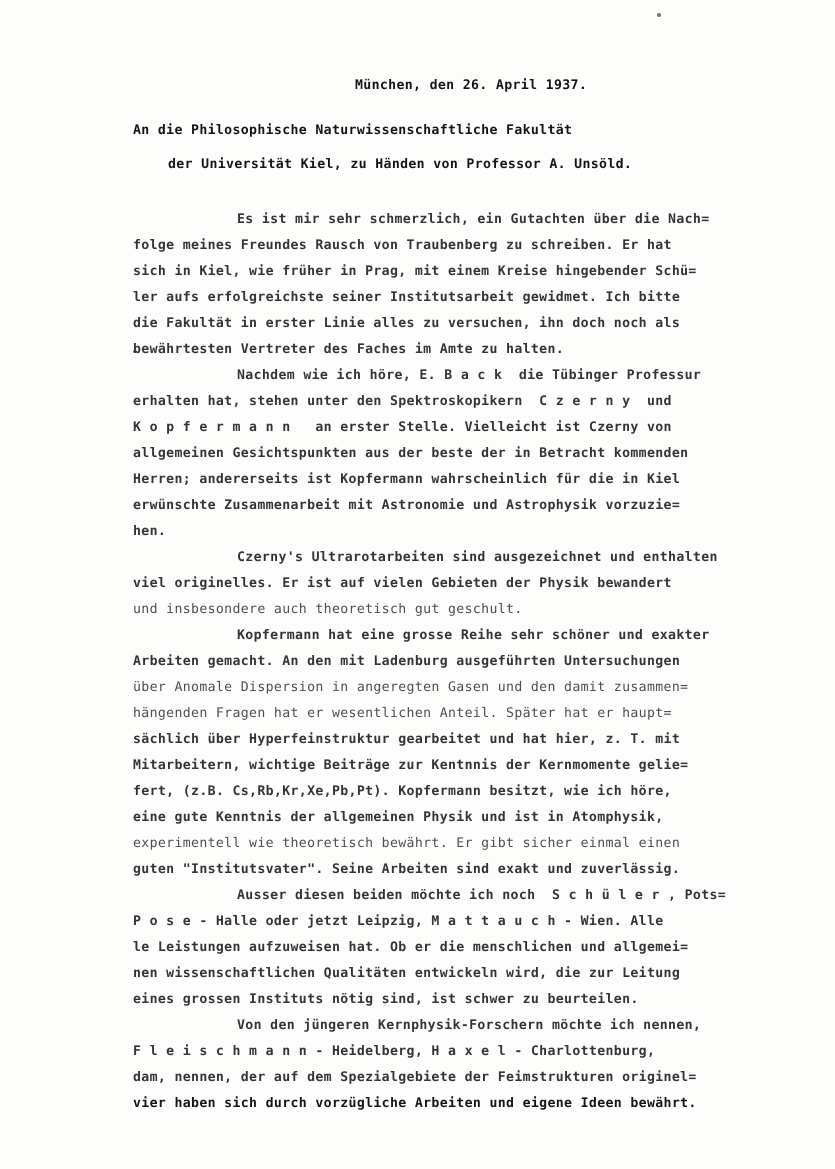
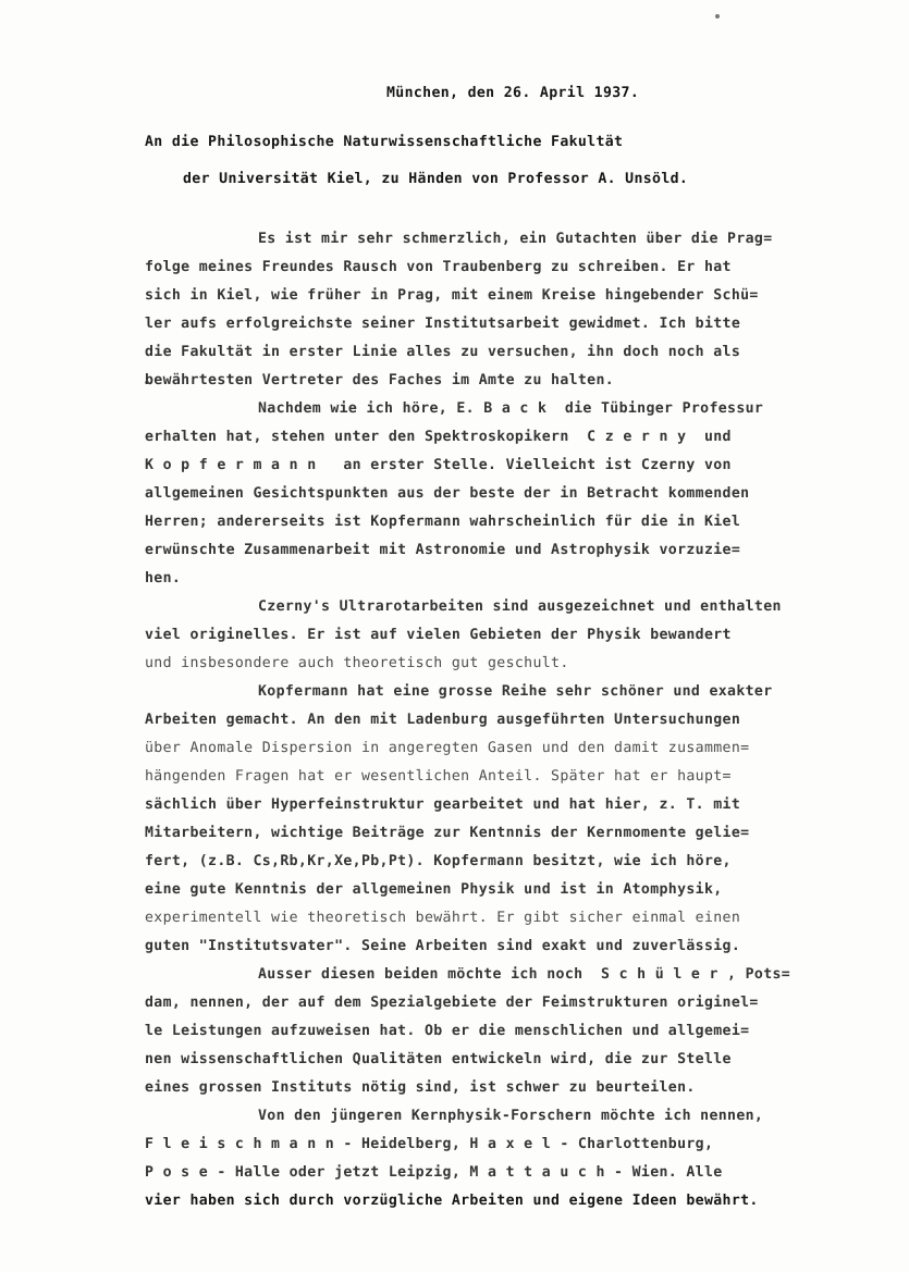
  München, den 26. April 1937.
  An die Philosophische Naturwissenschaftliche Fakultät
  der Universität Kiel, zu Händen von Professor A. Unsöld.
- Es ist mir sehr schmerzlich, ein Gutachten über die Nach=
+ Es ist mir sehr schmerzlich, ein Gutachten über die Prag=
  folge meines Freundes Rausch von Traubenberg zu schreiben. Er hat
  sich in Kiel, wie früher in Prag, mit einem Kreise hingebender Schü=
  ler aufs erfolgreichste seiner Institutsarbeit gewidmet. Ich bitte
  die Fakultät in erster Linie alles zu versuchen, ihn doch noch als
  bewährtesten Vertreter des Faches im Amte zu halten.
  Nachdem wie ich höre, E. B a c k die Tübinger Professur
  erhalten hat, stehen unter den Spektroskopikern C z e r n y und
  K o p f e r m a n n an erster Stelle. Vielleicht ist Czerny von
  allgemeinen Gesichtspunkten aus der beste der in Betracht kommenden
  Herren; andererseits ist Kopfermann wahrscheinlich für die in Kiel
  erwünschte Zusammenarbeit mit Astronomie und Astrophysik vorzuzie=
  hen.
  Czerny's Ultrarotarbeiten sind ausgezeichnet und enthalten
  viel originelles. Er ist auf vielen Gebieten der Physik bewandert
  und insbesondere auch theoretisch gut geschult.
  Kopfermann hat eine grosse Reihe sehr schöner und exakter
  Arbeiten gemacht. An den mit Ladenburg ausgeführten Untersuchungen
  über Anomale Dispersion in angeregten Gasen und den damit zusammen=
  hängenden Fragen hat er wesentlichen Anteil. Später hat er haupt=
  sächlich über Hyperfeinstruktur gearbeitet und hat hier, z. T. mit
  Mitarbeitern, wichtige Beiträge zur Kentnnis der Kernmomente gelie=
  fert, (z.B. Cs,Rb,Kr,Xe,Pb,Pt). Kopfermann besitzt, wie ich höre,
  eine gute Kenntnis der allgemeinen Physik und ist in Atomphysik,
  experimentell wie theoretisch bewährt. Er gibt sicher einmal einen
  guten "Institutsvater". Seine Arbeiten sind exakt und zuverlässig.
  Ausser diesen beiden möchte ich noch S c h ü l e r , Pots=
- P o s e - Halle oder jetzt Leipzig, M a t t a u c h - Wien. Alle
+ dam, nennen, der auf dem Spezialgebiete der Feimstrukturen originel=
  le Leistungen aufzuweisen hat. Ob er die menschlichen und allgemei=
- nen wissenschaftlichen Qualitäten entwickeln wird, die zur Leitung
+ nen wissenschaftlichen Qualitäten entwickeln wird, die zur Stelle
  eines grossen Instituts nötig sind, ist schwer zu beurteilen.
  Von den jüngeren Kernphysik-Forschern möchte ich nennen,
  F l e i s c h m a n n - Heidelberg, H a x e l - Charlottenburg,
- dam, nennen, der auf dem Spezialgebiete der Feimstrukturen originel=
+ P o s e - Halle oder jetzt Leipzig, M a t t a u c h - Wien. Alle
  vier haben sich durch vorzügliche Arbeiten und eigene Ideen bewährt.
